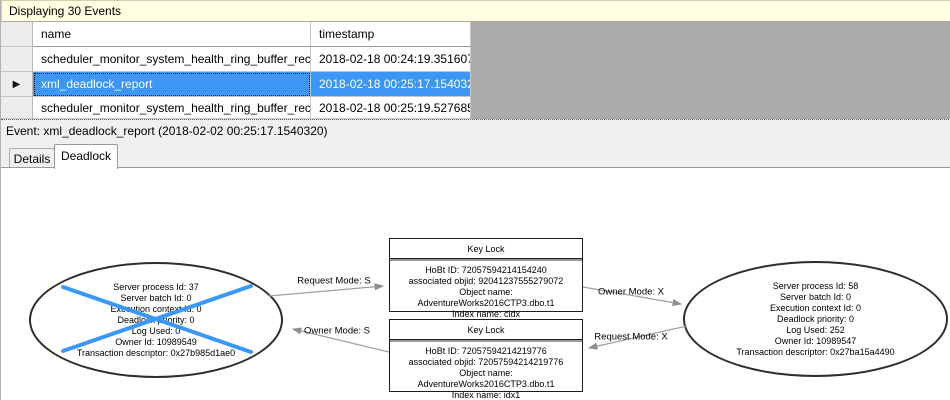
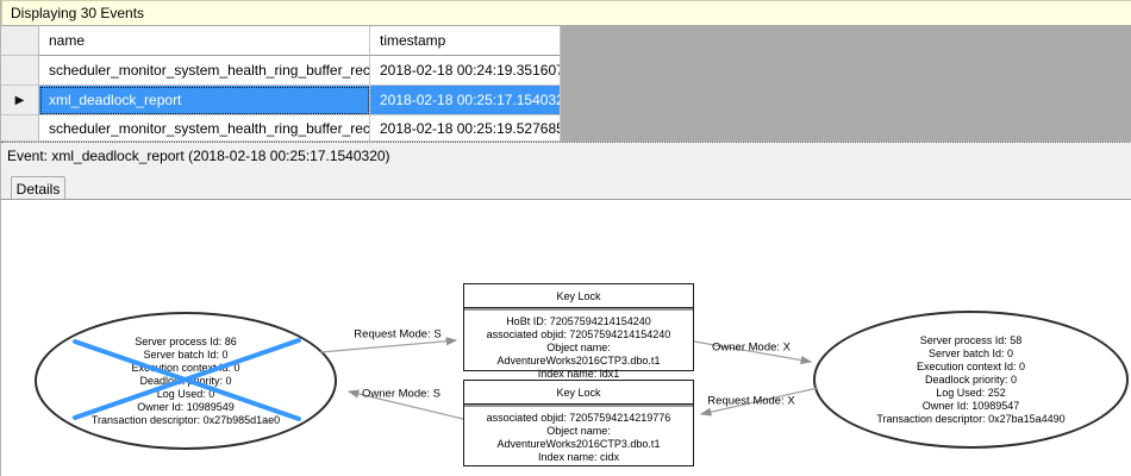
  Displaying 30 Events
  name
  timestamp
  scheduler_monitor_system_health_ring_buffer_rec
  2018-02-18 00:24:19.351607
  ▶
  xml_deadlock_report
  2018-02-18 00:25:17.154032
  scheduler_monitor_system_health_ring_buffer_rec
  2018-02-18 00:25:19.527685
- Event: xml_deadlock_report (2018-02-02 00:25:17.1540320)
+ Event: xml_deadlock_report (2018-02-18 00:25:17.1540320)
  Details
- Deadlock
- Server process Id: 37
+ Server process Id: 86
  Server batch Id: 0
  Exution contex: 0
  Deadloriority: 0
  Log Used: 0
  Owner Id: 10989549
  Transaction descriptor: 0x27b985d1ae0
  Server process Id: 58
  Server batch Id: 0
  Execution context Id: 0
  Deadlock priority: 0
  Log Used: 252
  Owner Id: 10989547
  Transaction descriptor: 0x27ba15a4490
  Key Lock
  HoBt ID: 72057594214154240
- associated objid: 92041237555279072
+ associated objid: 72057594214154240
  Object name: AdventureWorks2016CTP3.dbo.t1
- Index name: cidx
+ Index name: idx1
  Key Lock
- HoBt ID: 72057594214219776
  associated objid: 72057594214219776
  Object name: AdventureWorks2016CTP3.dbo.t1
- Index name: idx1
+ Index name: cidx
  Request Mode: S
  Owner Mode: S
  Owner Mode: X
  Request Mode: X
